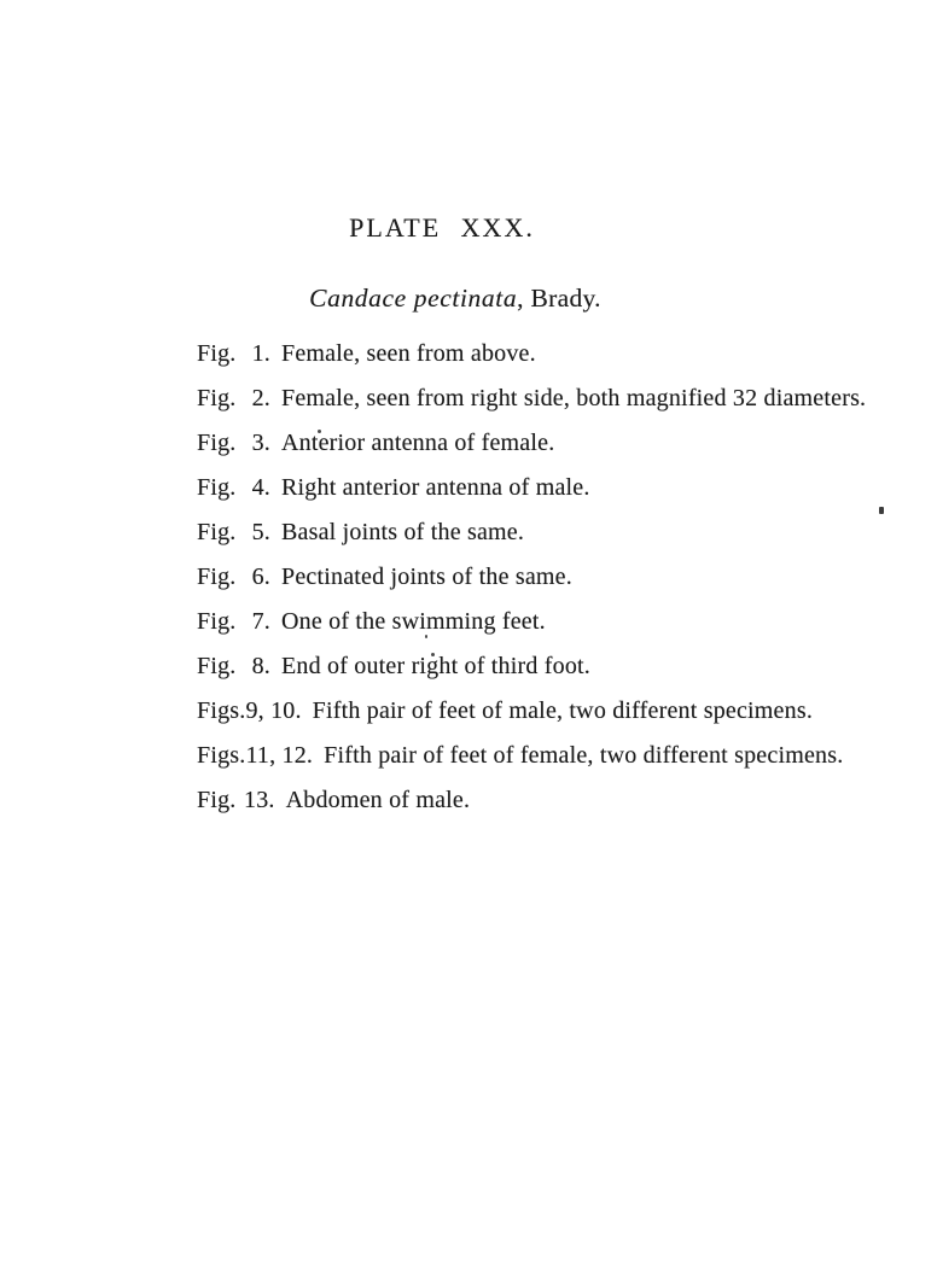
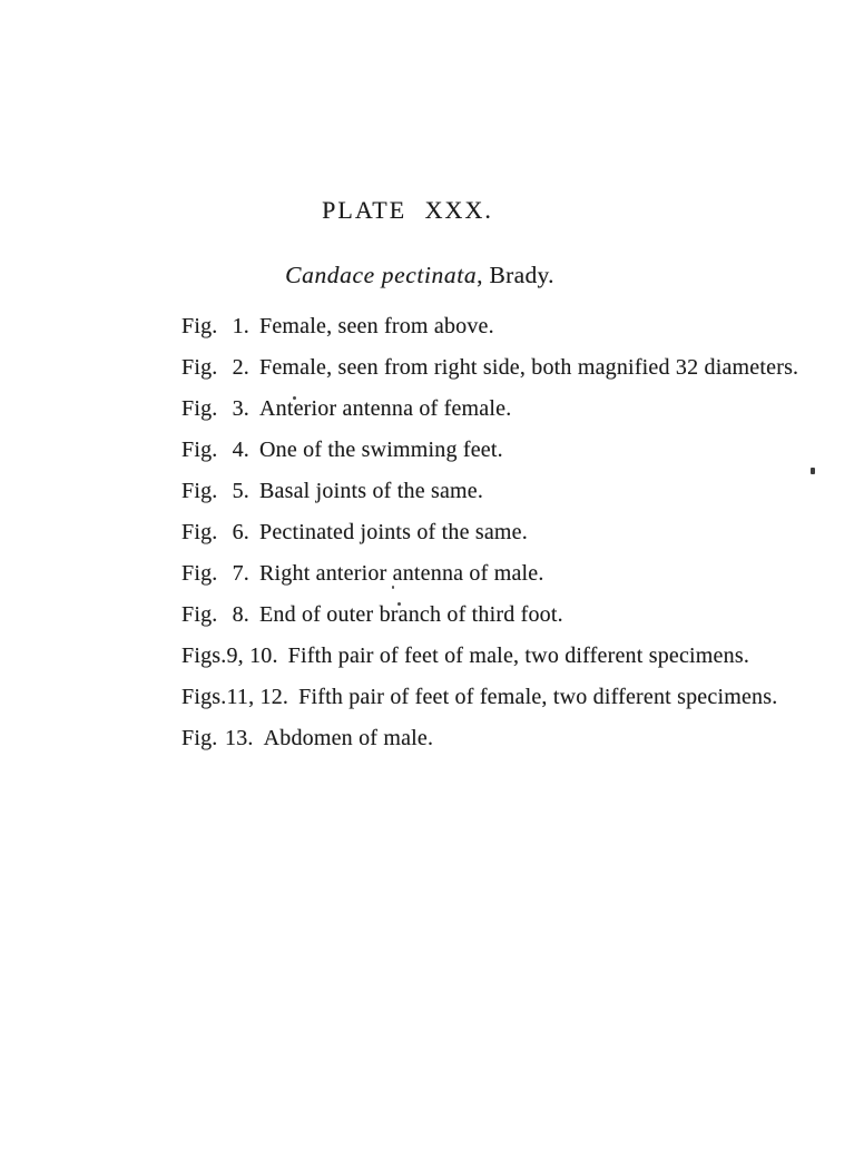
  PLATE XXX.
  Candace pectinata, Brady.
  Fig.
  1.
  Female, seen from above.
  Fig.
  2.
  Female, seen from right side, both magnified 32 diameters.
  Fig.
  3.
  Anterior antenna of female.
  Fig.
  4.
- Right anterior antenna of male.
+ One of the swimming feet.
  Fig.
  5.
  Basal joints of the same.
  Fig.
  6.
  Pectinated joints of the same.
  Fig.
  7.
- One of the swimming feet.
+ Right anterior antenna of male.
  Fig.
  8.
- End of outer right of third foot.
+ End of outer branch of third foot.
  Figs.
  9, 10.
  Fifth pair of feet of male, two different specimens.
  Figs.
  11, 12.
  Fifth pair of feet of female, two different specimens.
  Fig.
  13.
  Abdomen of male.
